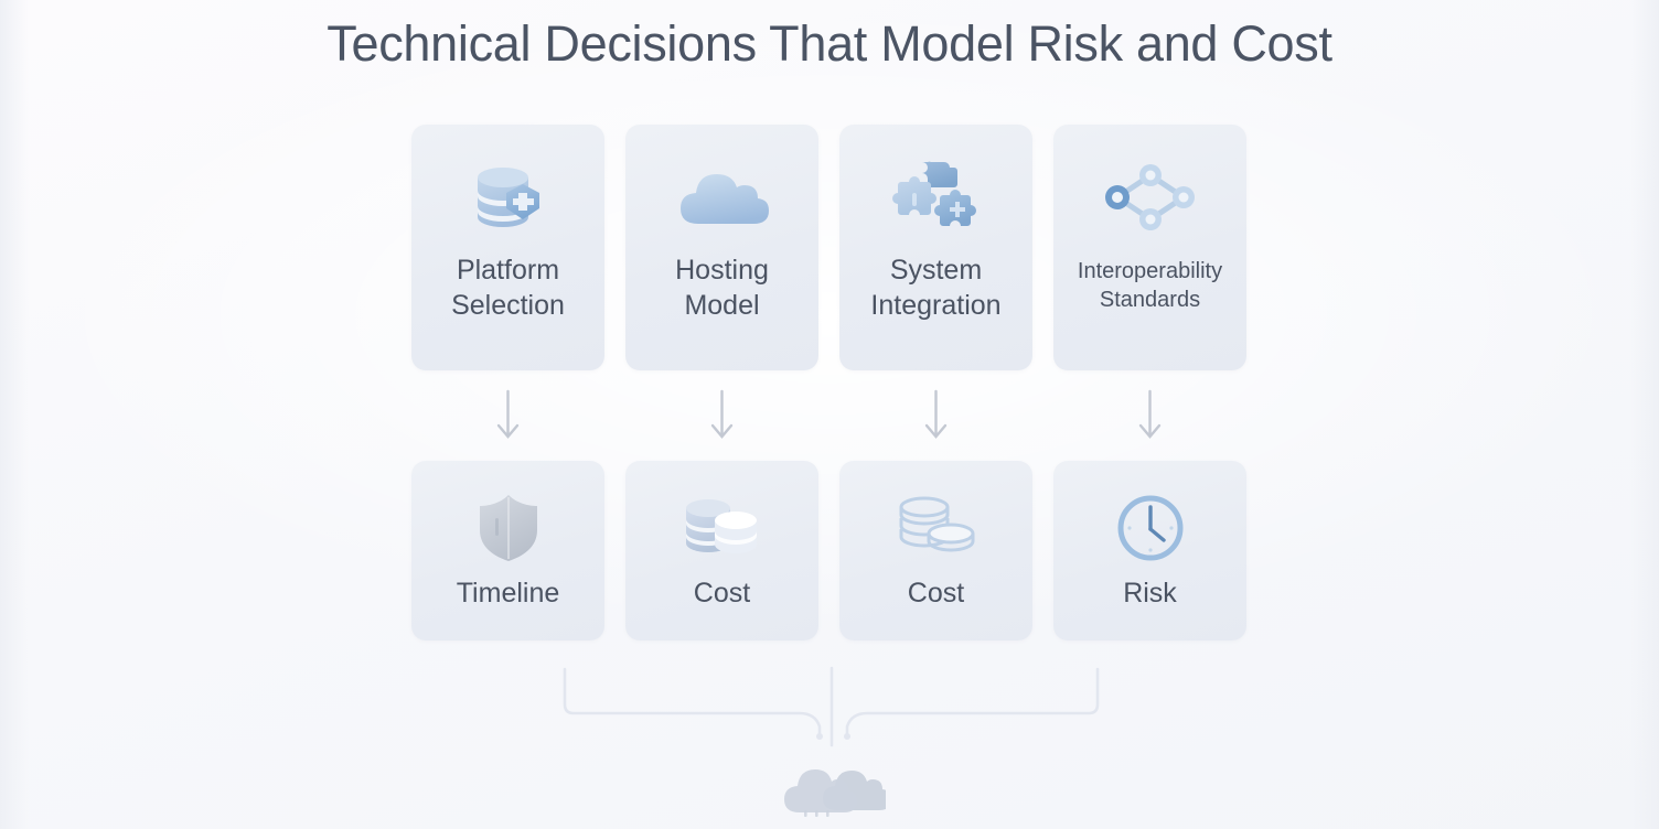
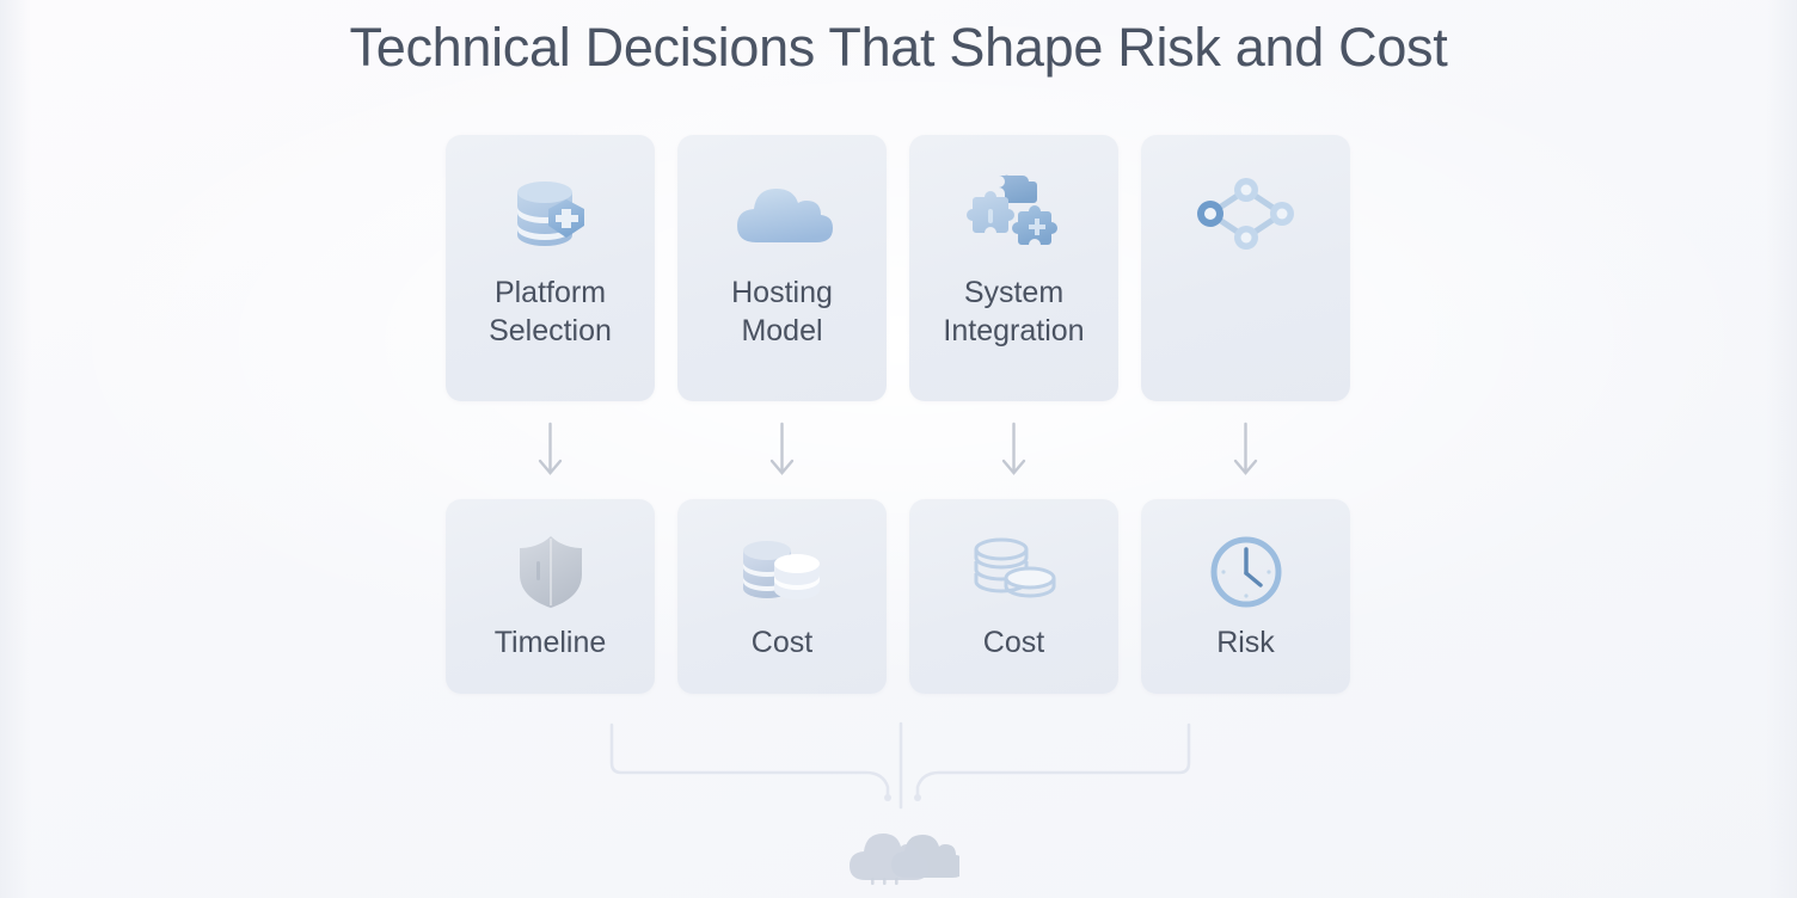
- Technical Decisions That Model Risk and Cost
+ Technical Decisions That Shape Risk and Cost
  Platform
  Selection
  Hosting
  Model
  System
  Integration
- Interoperability
- Standards
  Timeline
  Cost
  Cost
  Risk
